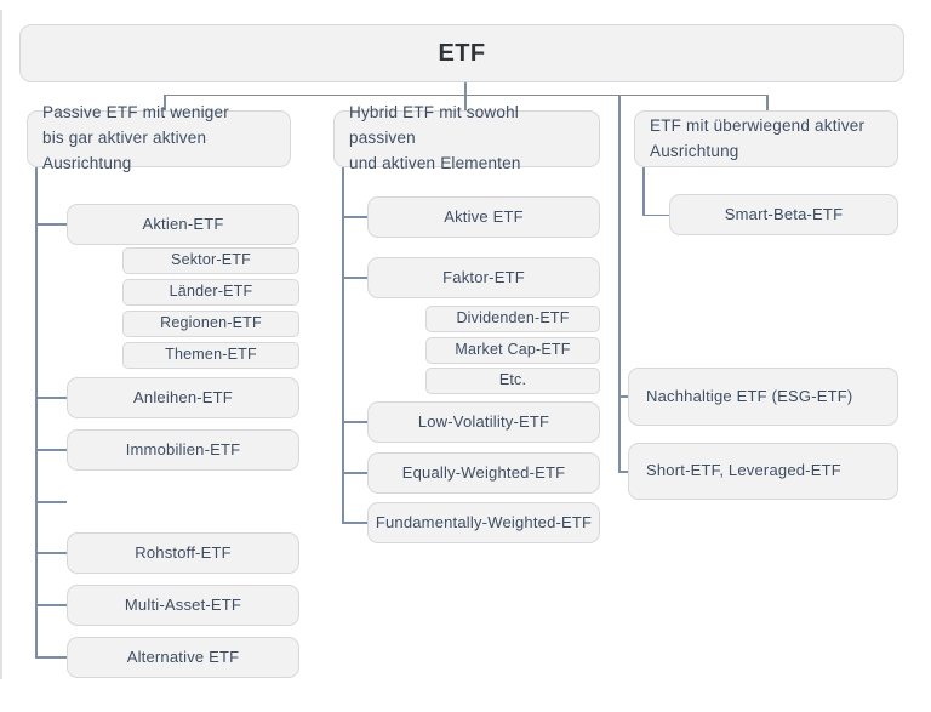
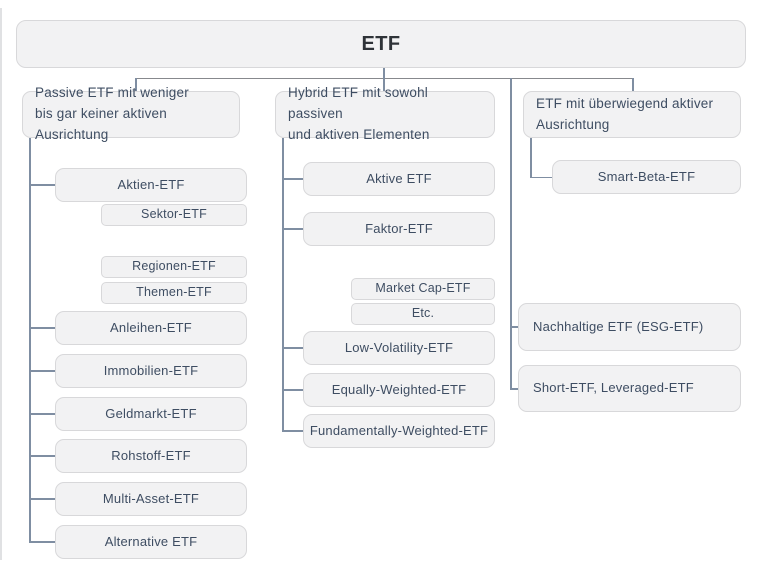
  ETF
  Passive ETF mit weniger
- bis gar aktiver aktiven Ausrichtung
+ bis gar keiner aktiven Ausrichtung
  Aktien-ETF
  Sektor-ETF
- Länder-ETF
  Regionen-ETF
  Themen-ETF
  Anleihen-ETF
  Immobilien-ETF
+ Geldmarkt-ETF
  Rohstoff-ETF
  Multi-Asset-ETF
  Alternative ETF
  Hybrid ETF mit sowohl passiven
  und aktiven Elementen
  Aktive ETF
  Faktor-ETF
- Dividenden-ETF
  Market Cap-ETF
  Etc.
  Low-Volatility-ETF
  Equally-Weighted-ETF
  Fundamentally-Weighted-ETF
  ETF mit überwiegend aktiver
  Ausrichtung
  Smart-Beta-ETF
  Nachhaltige ETF (ESG-ETF)
  Short-ETF, Leveraged-ETF
